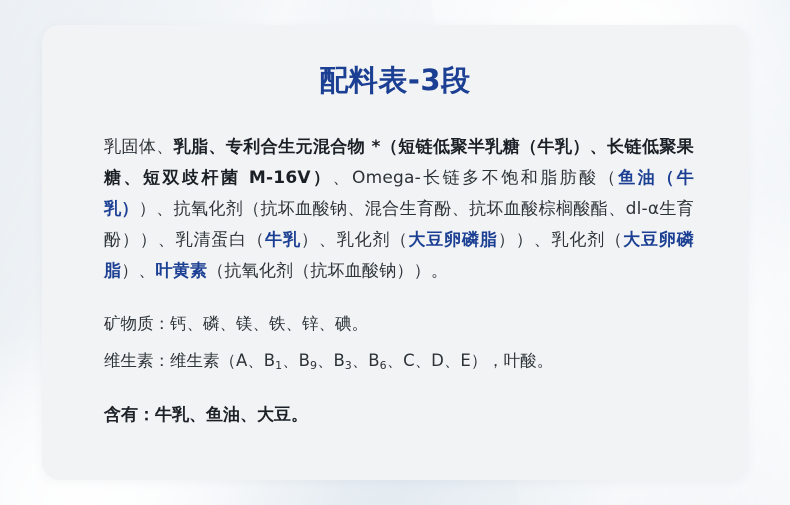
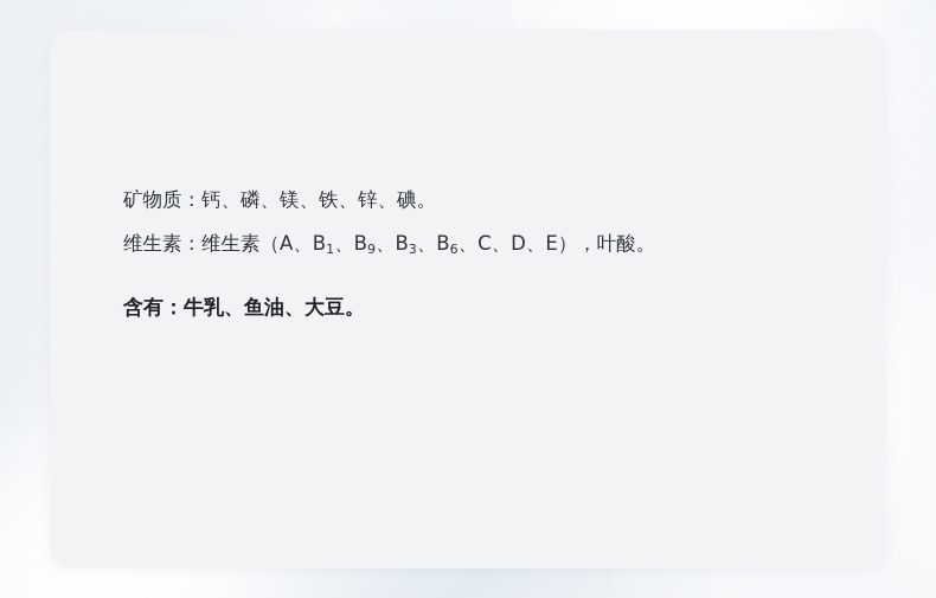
- 配料表-3段
- 乳固体、乳脂、专利合生元混合物 *（短链低聚半乳糖（牛乳）、长链低聚果糖、短双歧杆菌 M-16V）、Omega-长链多不饱和脂肪酸（鱼油（牛乳））、抗氧化剂（抗坏血酸钠、混合生育酚、抗坏血酸棕榈酸酯、dl-α生育酚））、乳清蛋白（牛乳）、乳化剂（大豆卵磷脂））、乳化剂（大豆卵磷脂）、叶黄素（抗氧化剂（抗坏血酸钠））。
  矿物质：钙、磷、镁、铁、锌、碘。
  维生素：维生素（A、B1、B9、B3、B6、C、D、E），叶酸。
  含有：牛乳、鱼油、大豆。
